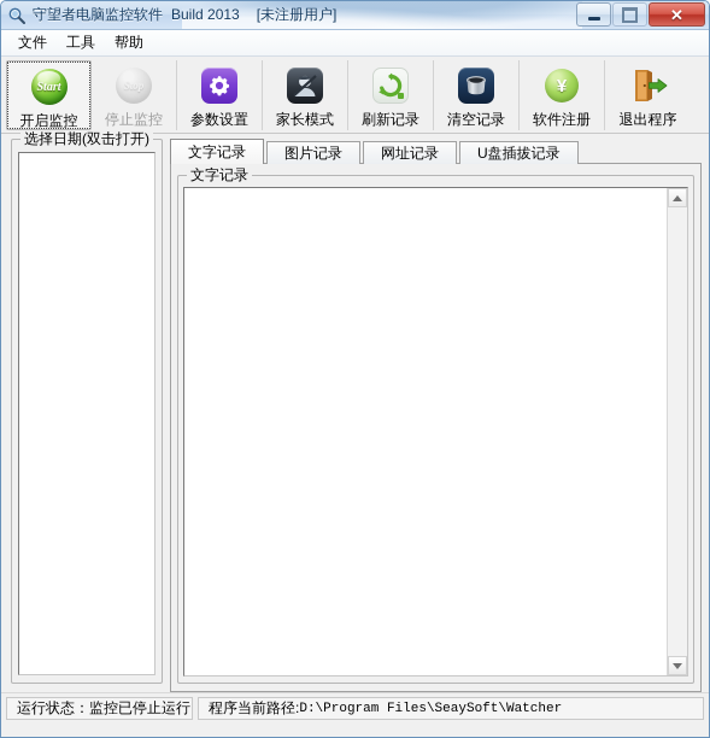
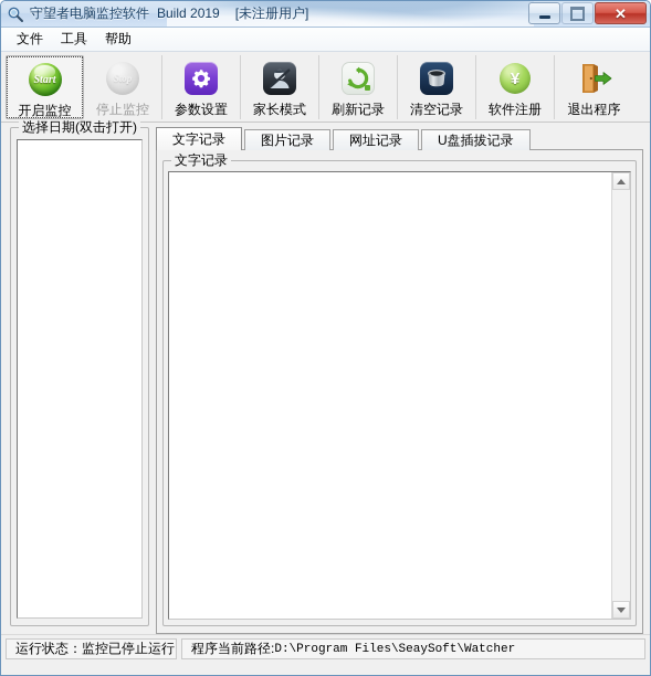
- 守望者电脑监控软件 Build 2013 [未注册用户]
+ 守望者电脑监控软件 Build 2019 [未注册用户]
  ✕
  文件
  工具
  帮助
  Start
  开启监控
  Stop
  停止监控
  参数设置
  家长模式
  刷新记录
  清空记录
  ¥
  软件注册
  退出程序
  选择日期(双击打开)
  文字记录
  图片记录
  网址记录
  U盘插拔记录
  文字记录
  运行状态：监控已停止运行
  程序当前路径:
  D:\Program Files\SeaySoft\Watcher
